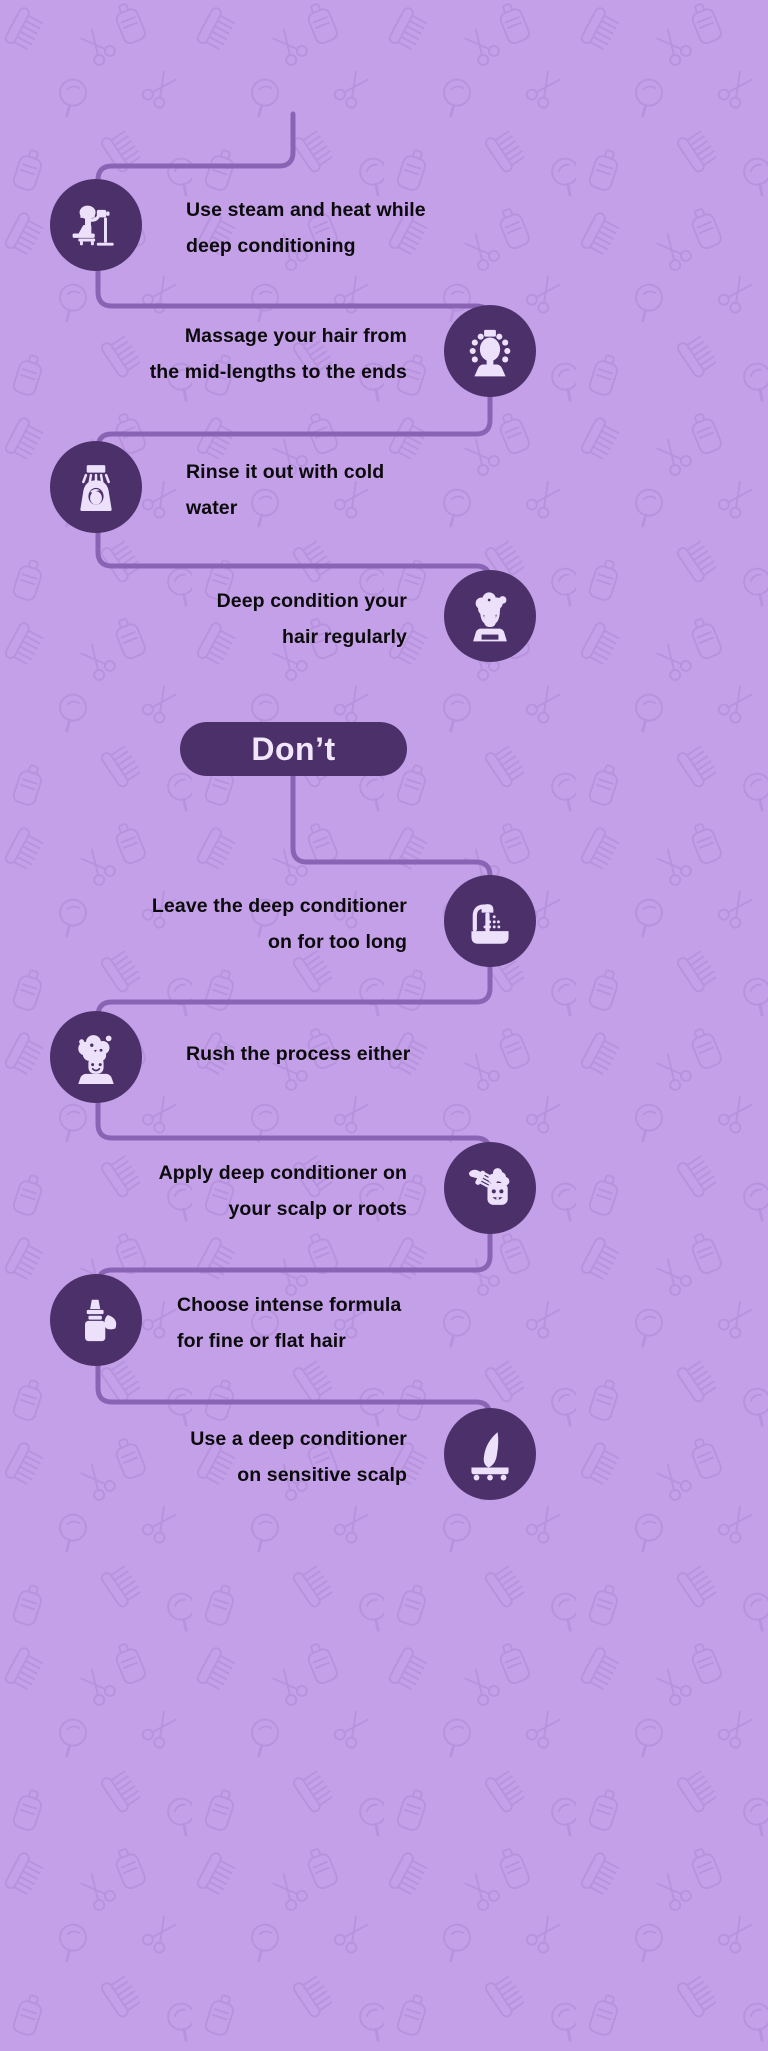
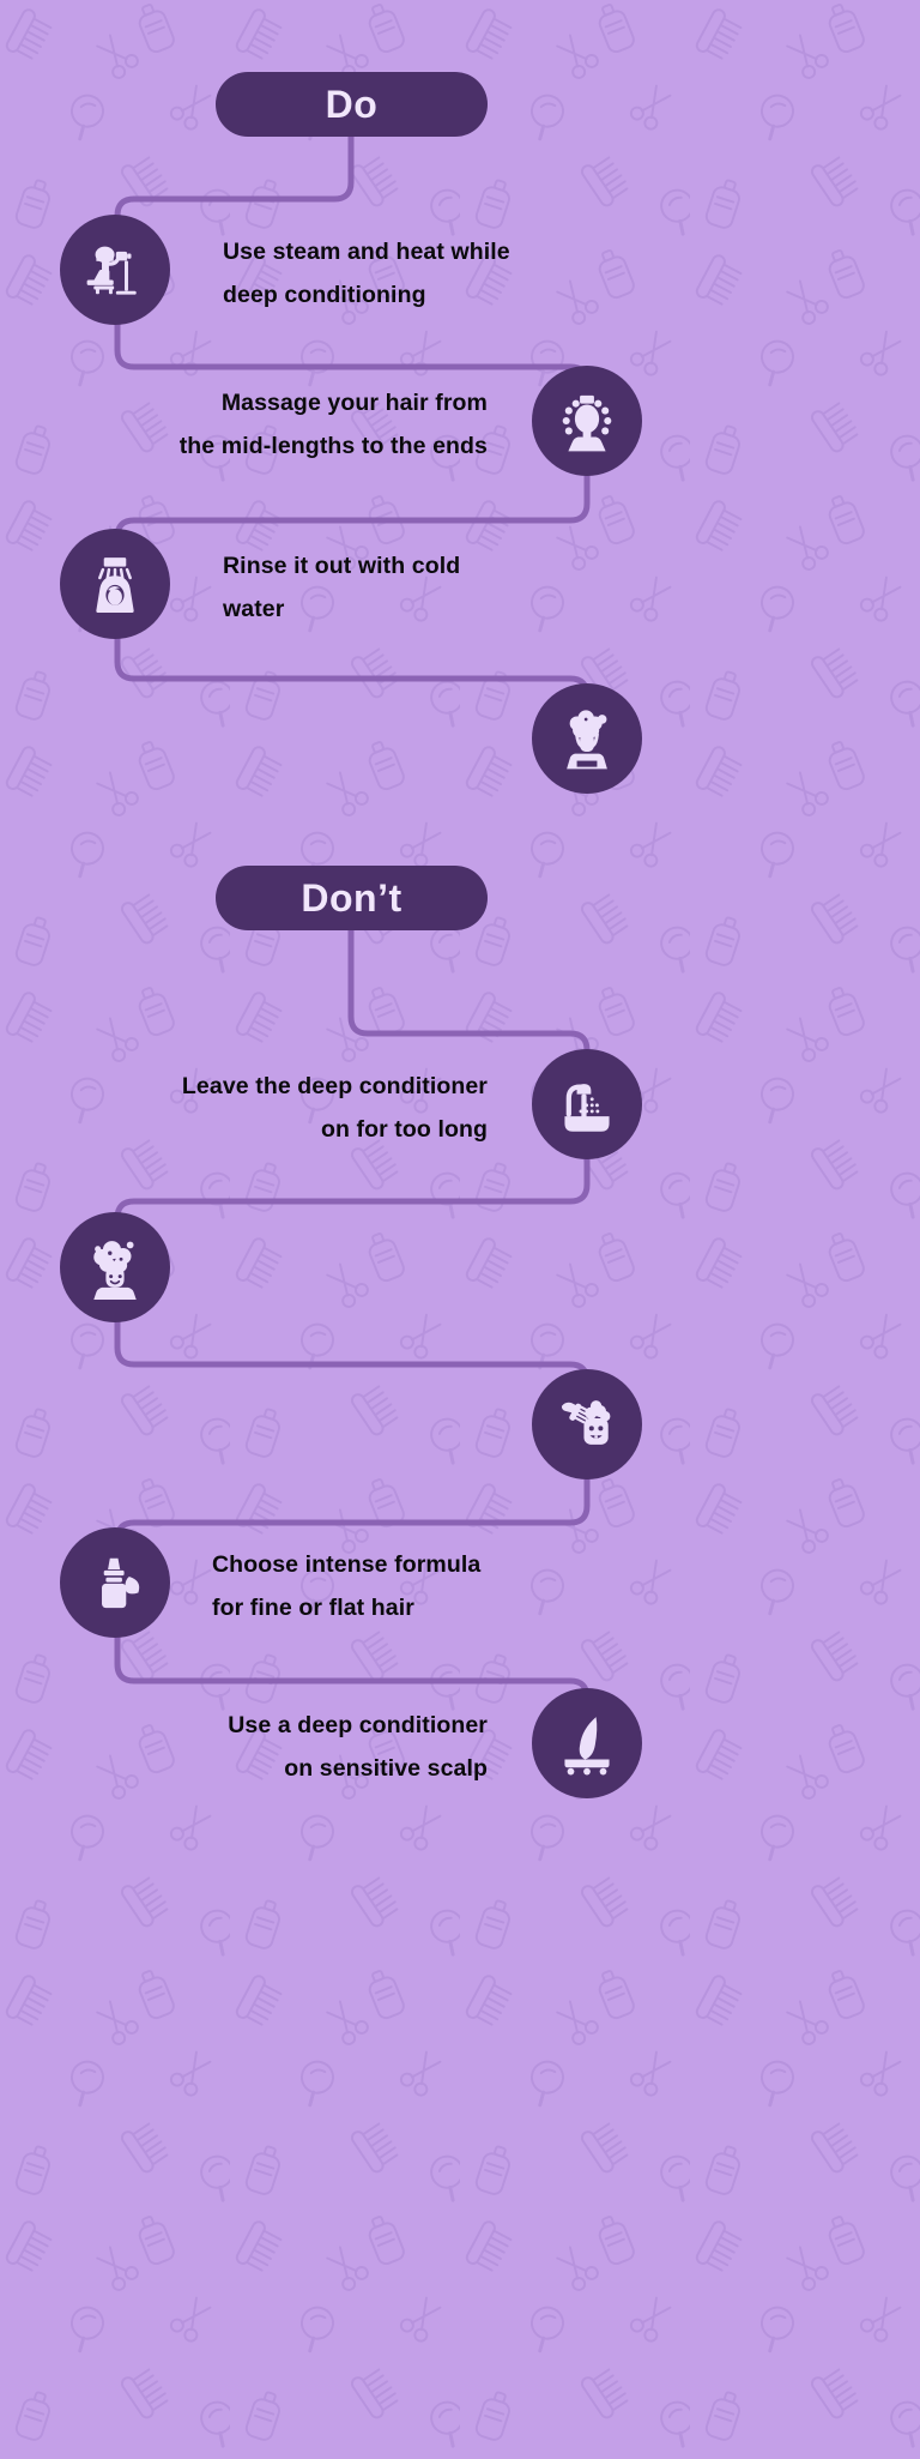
+ Do
  Use steam and heat while
  deep conditioning
  Massage your hair from
  the mid-lengths to the ends
  Rinse it out with cold
  water
- Deep condition your
- hair regularly
  Don’t
  Leave the deep conditioner
  on for too long
- Rush the process either
- Apply deep conditioner on
- your scalp or roots
  Choose intense formula
  for fine or flat hair
  Use a deep conditioner
  on sensitive scalp
